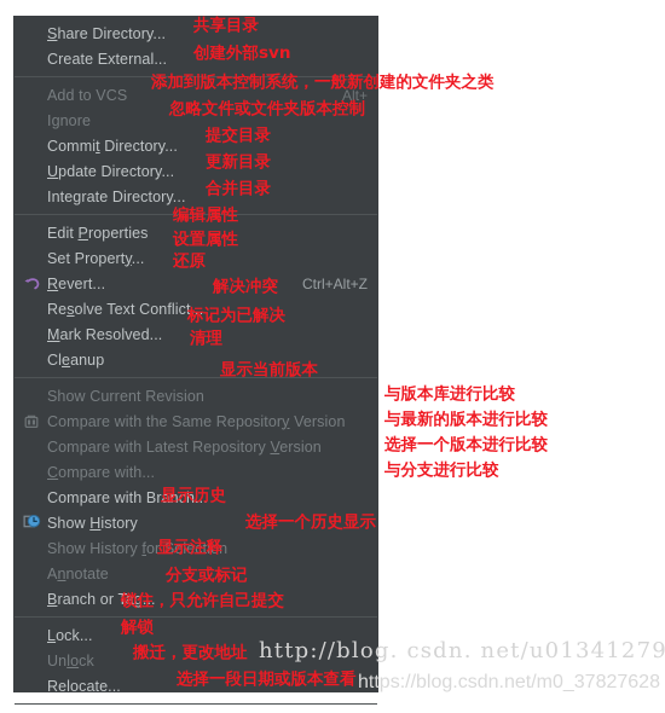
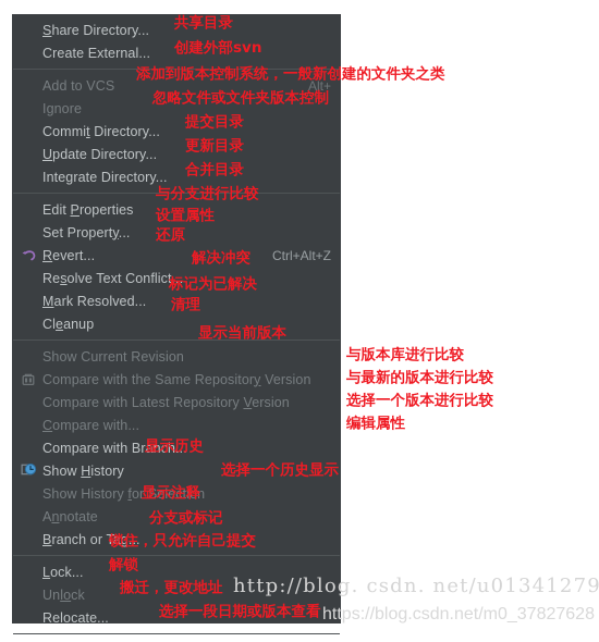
  Share Directory...
  Create External...
  Add to VCS
  Alt+
  Ignore
  Commit Directory...
  Update Directory...
  Integrate Directory...
  Edit Properties
  Set Property...
  Revert...
  Ctrl+Alt+Z
  Resolve Text Conflict...
  Mark Resolved...
  Cleanup
  Show Current Revision
  Compare with the Same Repository Version
  Compare with Latest Repository Version
  Compare with...
  Compare with Branch...
  Show History
  Show History for Selection
  Annotate
  Branch or Tag...
  Lock...
  Unlock
  Relocate...
  共享目录
  创建外部svn
  添加到版本控制系统，一般新创建的文件夹之类
  忽略文件或文件夹版本控制
  提交目录
  更新目录
  合并目录
- 编辑属性
+ 与分支进行比较
  设置属性
  还原
  解决冲突
  标记为已解决
  清理
  显示当前版本
  与版本库进行比较
  与最新的版本进行比较
  选择一个版本进行比较
- 与分支进行比较
+ 编辑属性
  显示历史
  选择一个历史显示
  显示注释
  分支或标记
  锁住，只允许自己提交
  解锁
  搬迁，更改地址
  选择一段日期或版本查看
  http://blog. csdn. net/u01341279
  https://blog.csdn.net/m0_37827628
